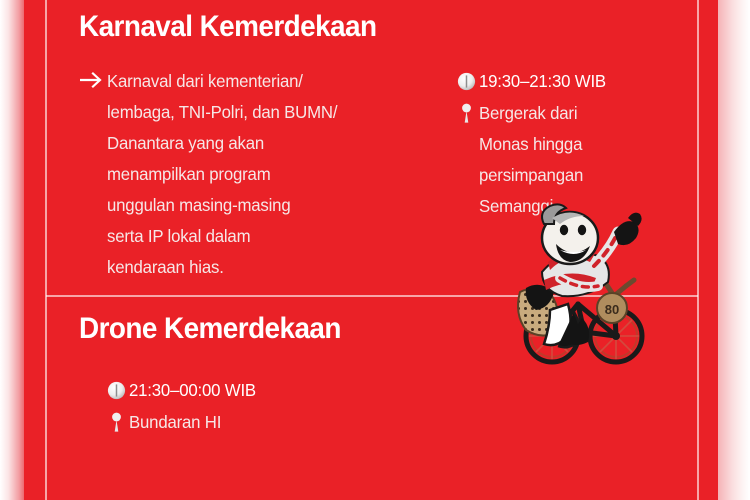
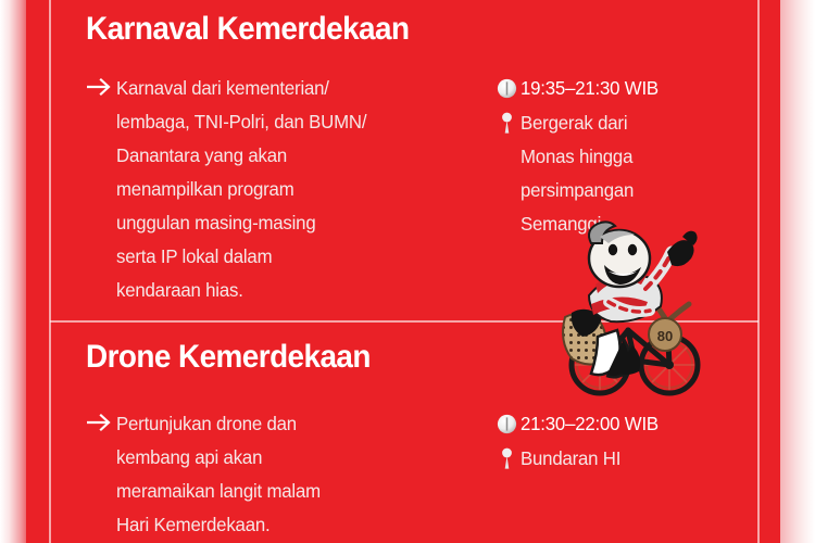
  Karnaval Kemerdekaan
  Karnaval dari kementerian/
  lembaga, TNI-Polri, dan BUMN/
  Danantara yang akan
  menampilkan program
  unggulan masing-masing
  serta IP lokal dalam
  kendaraan hias.
- 19:30–21:30 WIB
+ 19:35–21:30 WIB
  Bergerak dari
  Monas hingga
  persimpangan
  Semangg
  Drone Kemerdekaan
+ Pertunjukan drone dan
+ kembang api akan
+ meramaikan langit malam
+ Hari Kemerdekaan.
- 21:30–00:00 WIB
+ 21:30–22:00 WIB
  Bundaran HI
  80
